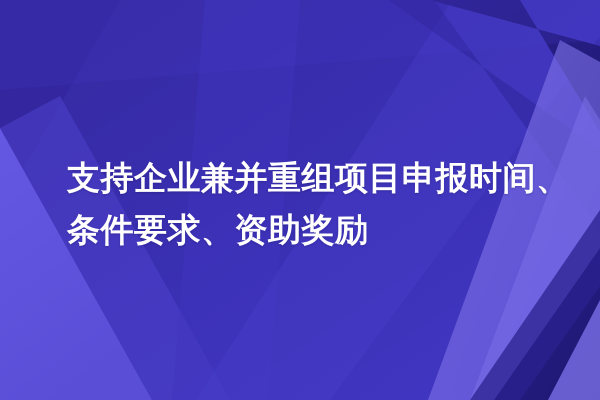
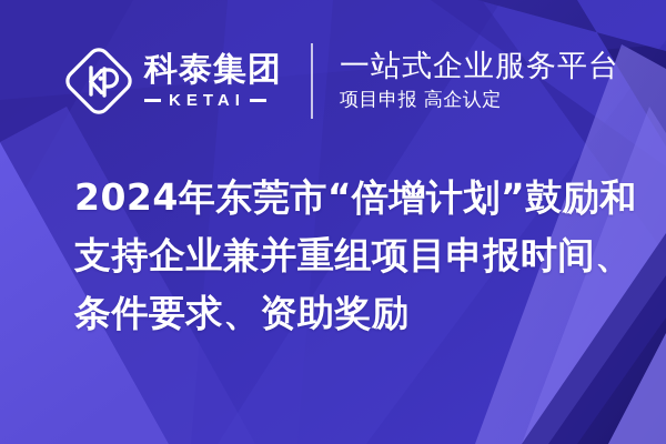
+ 科泰集团
+ KETAI
+ 一站式企业服务平台
+ 项目申报 高企认定
+ 2024年东莞市“倍增计划”鼓励和
  支持企业兼并重组项目申报时间、
  条件要求、资助奖励
